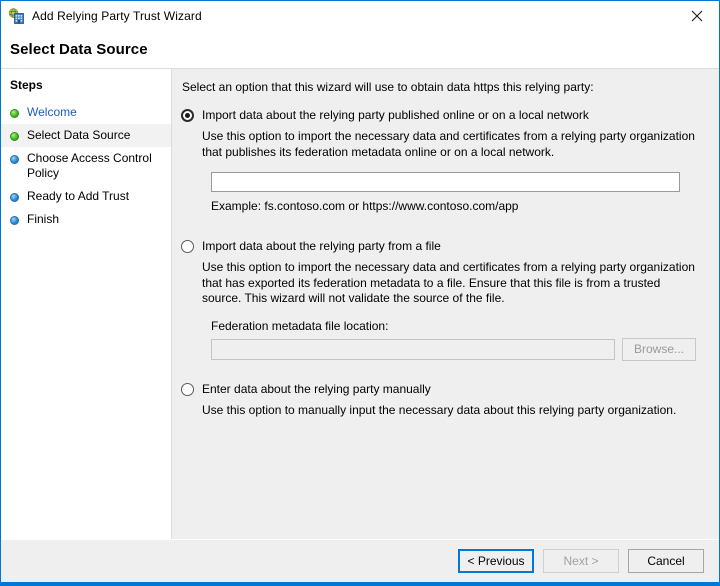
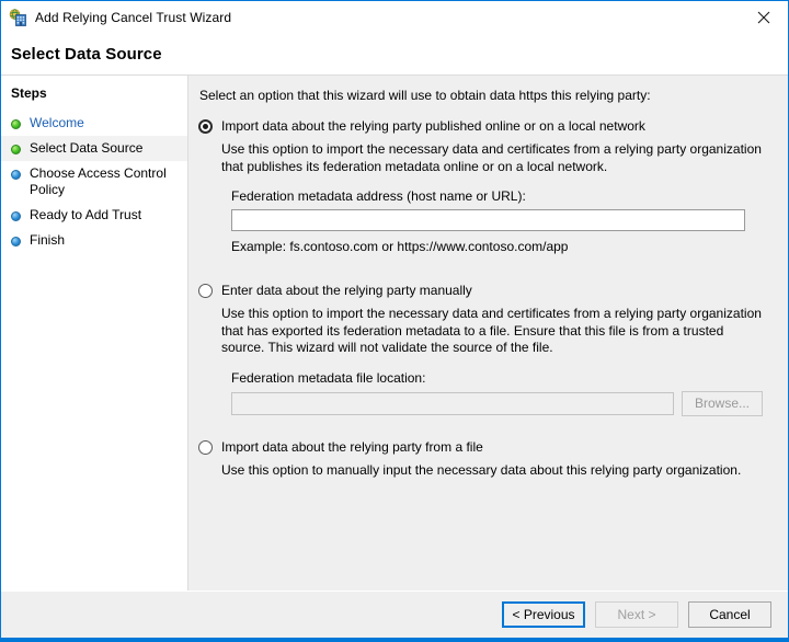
- Add Relying Party Trust Wizard
+ Add Relying Cancel Trust Wizard
  Select Data Source
  Steps
  Welcome
  Select Data Source
  Choose Access Control Policy
  Ready to Add Trust
  Finish
  Select an option that this wizard will use to obtain data https this relying party:
  Import data about the relying party published online or on a local network
  Use this option to import the necessary data and certificates from a relying party organization that publishes its federation metadata online or on a local network.
+ Federation metadata address (host name or URL):
  Example: fs.contoso.com or https://www.contoso.com/app
- Import data about the relying party from a file
+ Enter data about the relying party manually
  Use this option to import the necessary data and certificates from a relying party organization that has exported its federation metadata to a file. Ensure that this file is from a trusted source. This wizard will not validate the source of the file.
  Federation metadata file location:
  Browse...
- Enter data about the relying party manually
+ Import data about the relying party from a file
  Use this option to manually input the necessary data about this relying party organization.
  < Previous
  Next >
  Cancel
